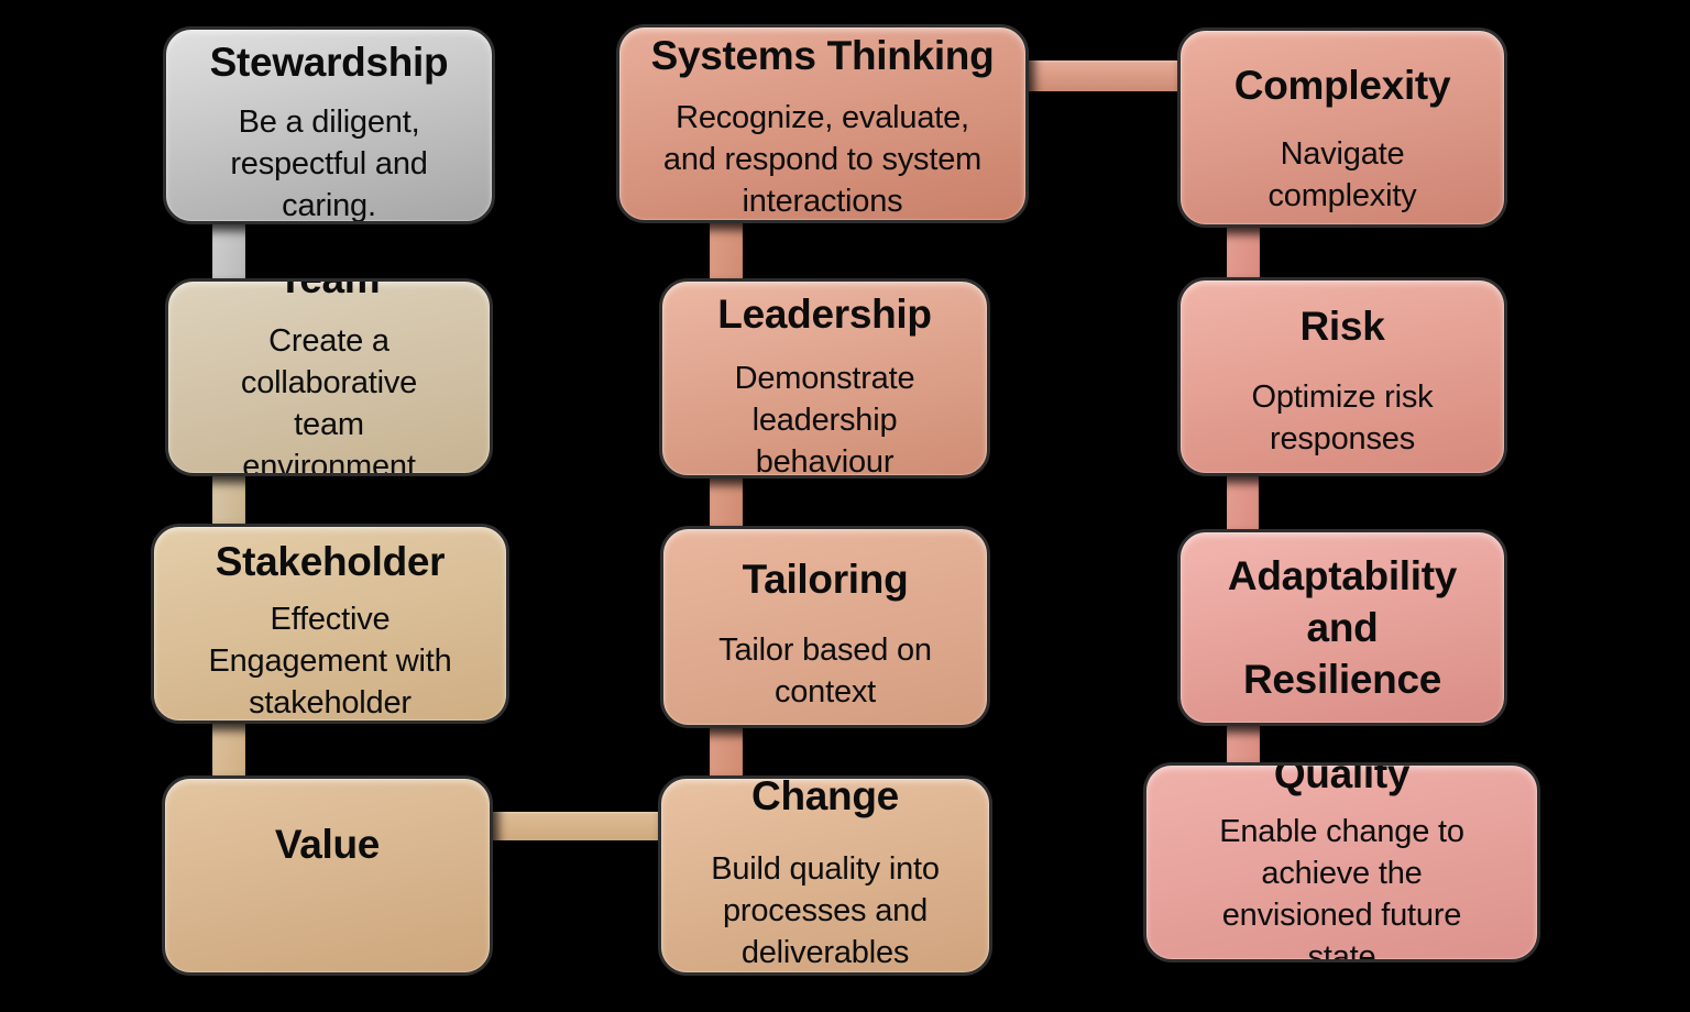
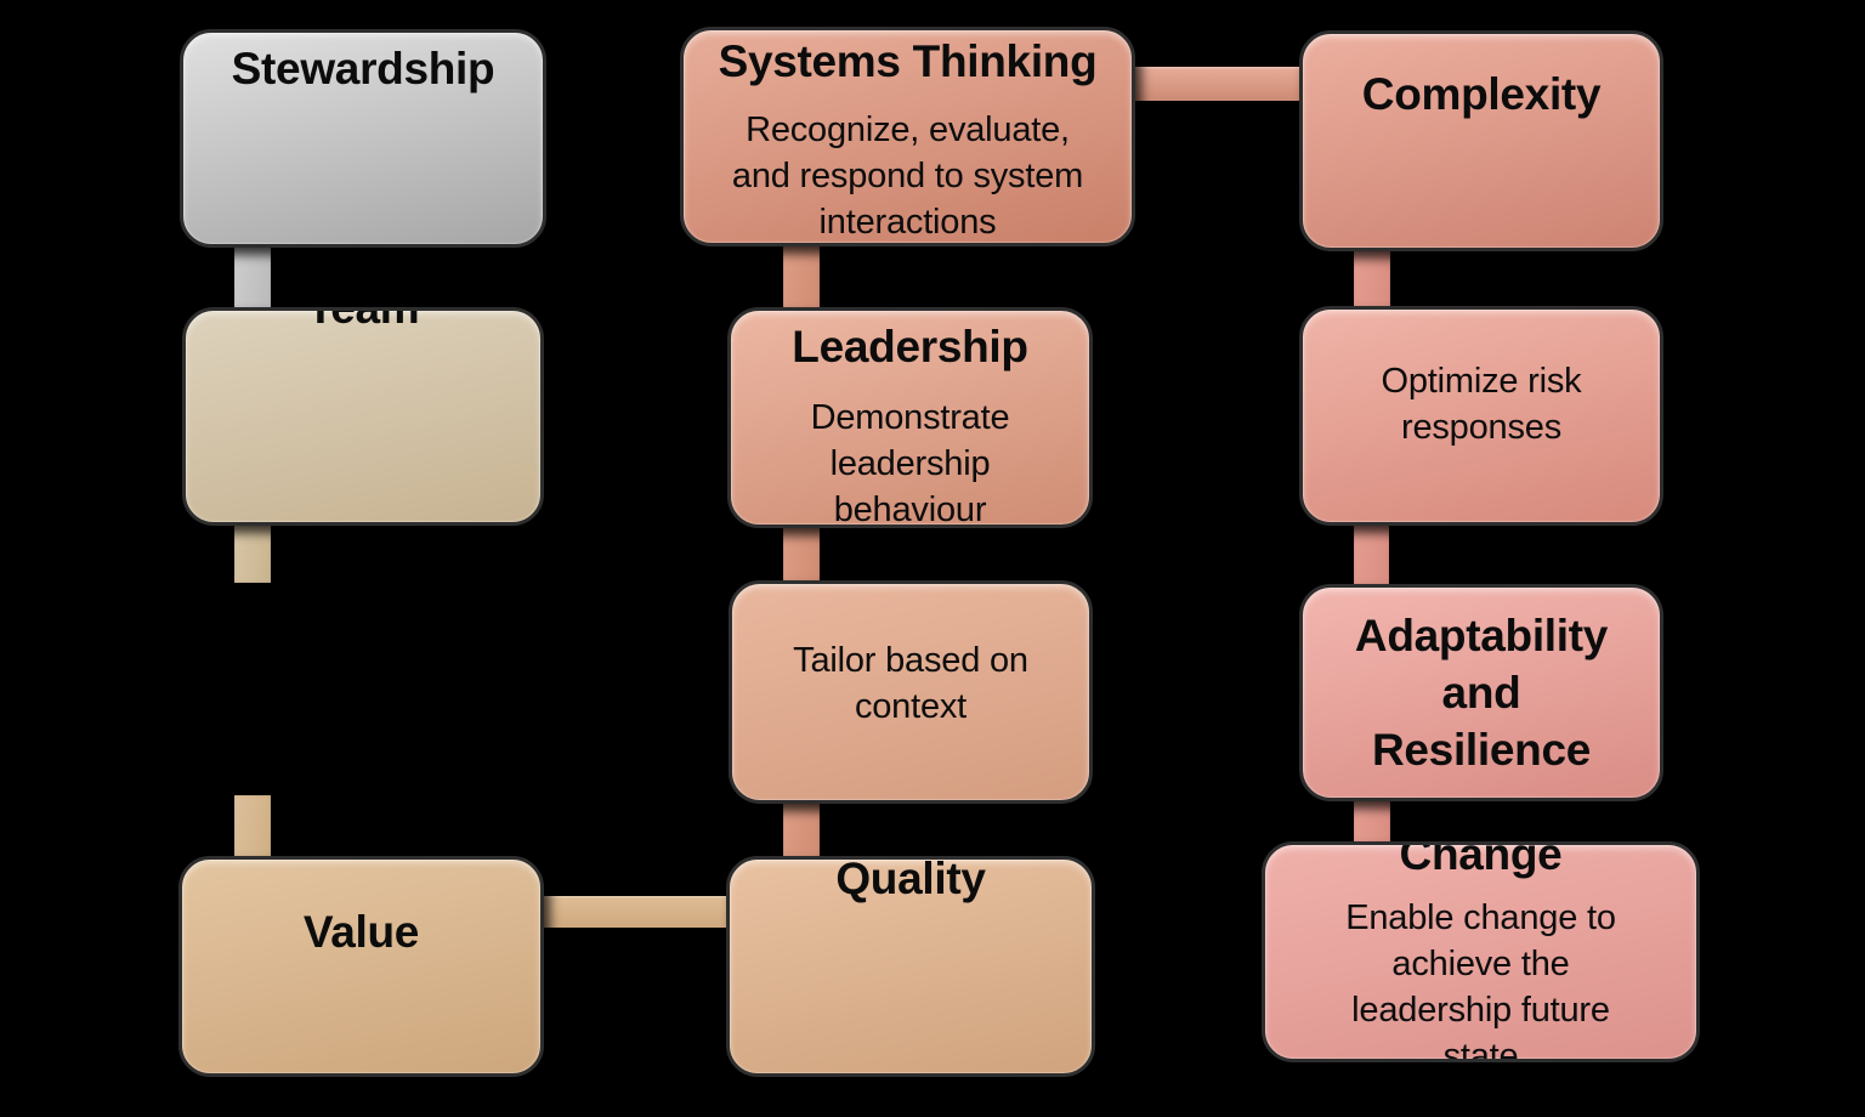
  Stewardship
- Be a diligent, respectful and caring.
- Create a collaborative team environment
- Stakeholder
- Effective Engagement with stakeholder
  Value
  Systems Thinking
  Recognize, evaluate, and respond to system interactions
  Leadership
  Demonstrate leadership behaviour
- Tailoring
  Tailor based on context
- Change
+ Quality
- Build quality into processes and deliverables
  Complexity
- Navigate complexity
- Risk
  Optimize risk responses
  Adaptability and Resilience
- Quality
+ Change
- Enable change to achieve the envisioned future state
+ Enable change to achieve the leadership future state
